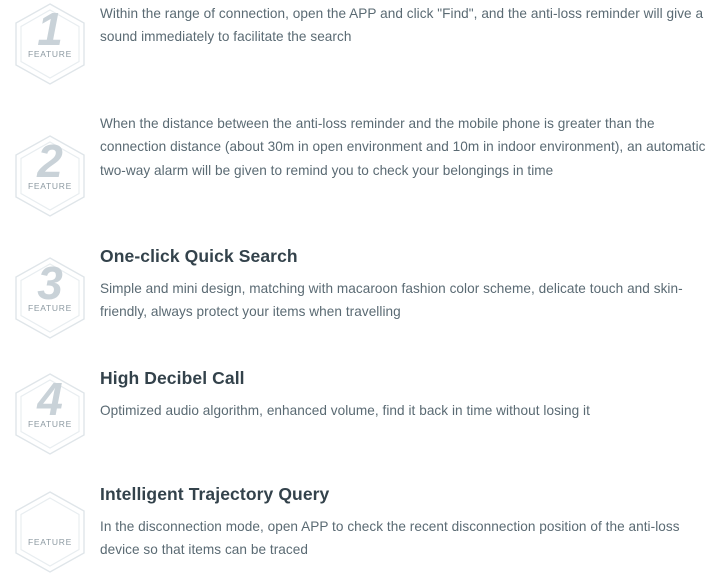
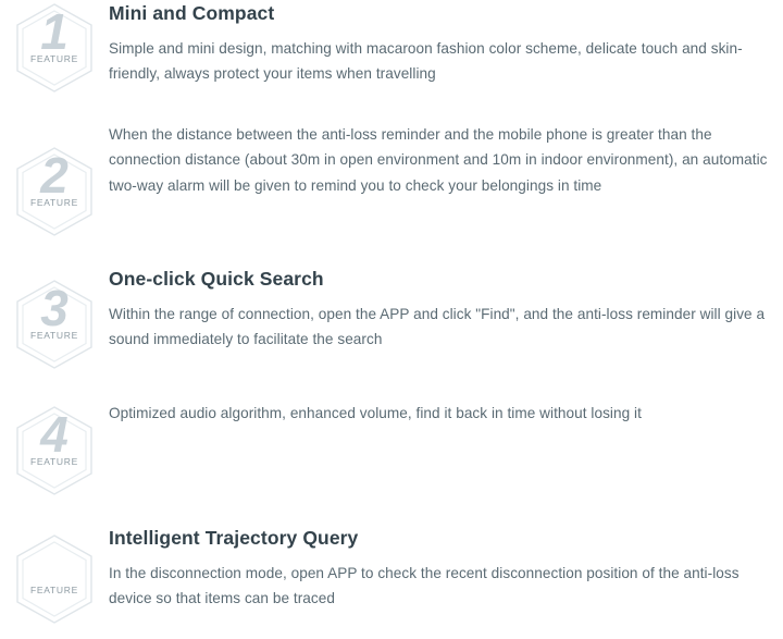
  1
  FEATURE
+ Mini and Compact
- Within the range of connection, open the APP and click "Find", and the anti-loss reminder will give a sound immediately to facilitate the search
+ Simple and mini design, matching with macaroon fashion color scheme, delicate touch and skin-friendly, always protect your items when travelling
  2
  FEATURE
  When the distance between the anti-loss reminder and the mobile phone is greater than the connection distance (about 30m in open environment and 10m in indoor environment), an automatic two-way alarm will be given to remind you to check your belongings in time
  3
  FEATURE
  One-click Quick Search
- Simple and mini design, matching with macaroon fashion color scheme, delicate touch and skin-friendly, always protect your items when travelling
+ Within the range of connection, open the APP and click "Find", and the anti-loss reminder will give a sound immediately to facilitate the search
  4
  FEATURE
- High Decibel Call
  Optimized audio algorithm, enhanced volume, find it back in time without losing it
  FEATURE
  Intelligent Trajectory Query
  In the disconnection mode, open APP to check the recent disconnection position of the anti-loss device so that items can be traced
